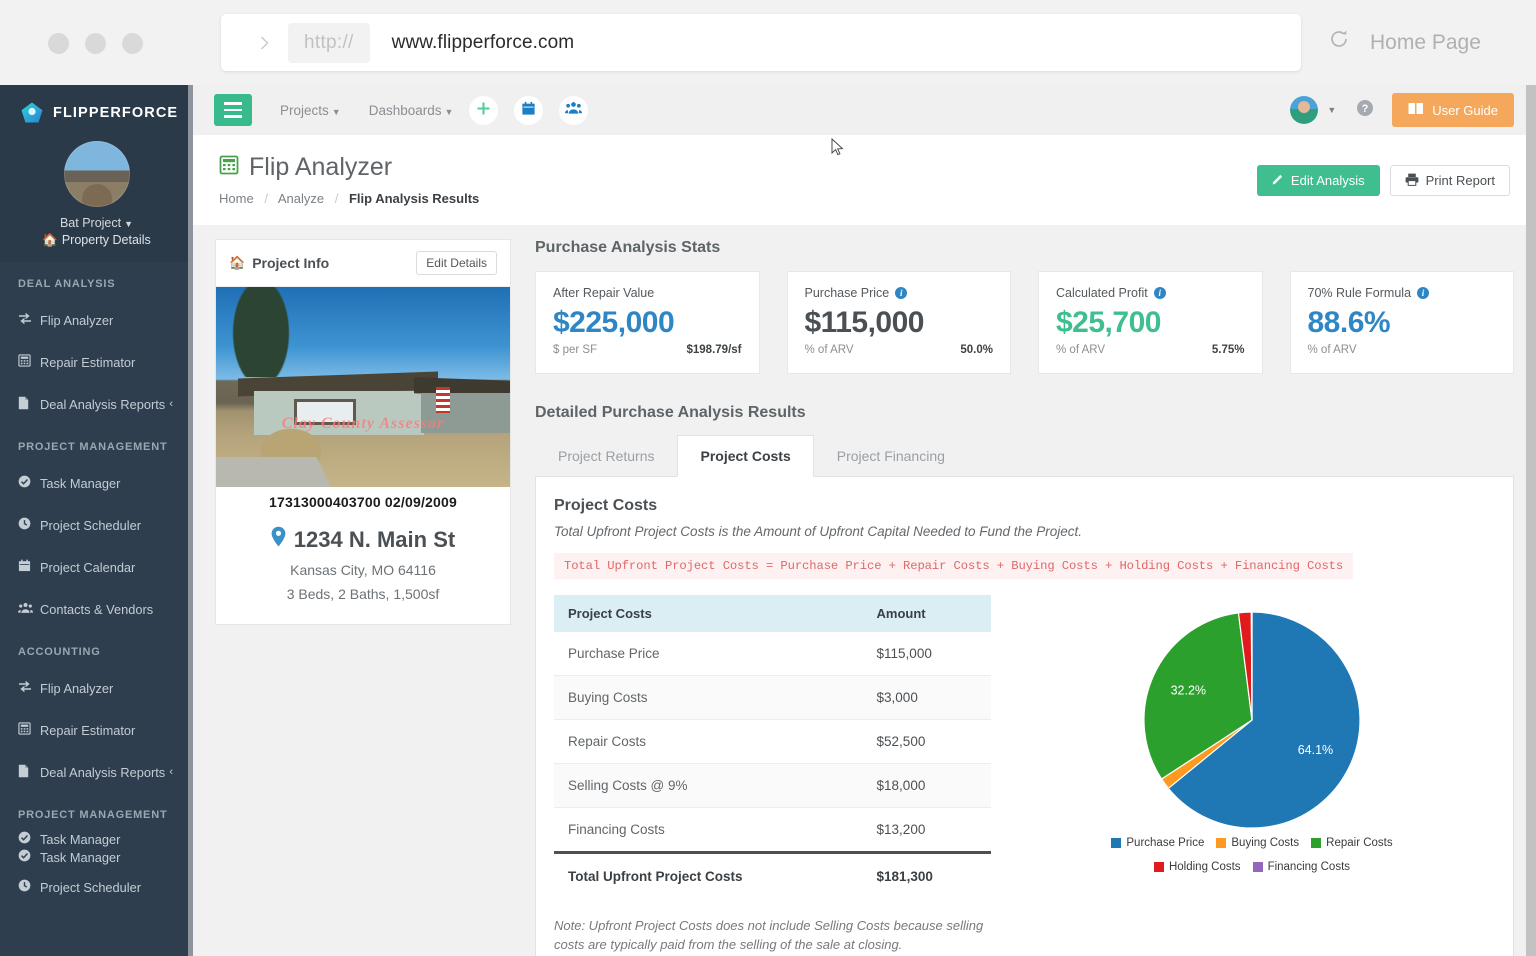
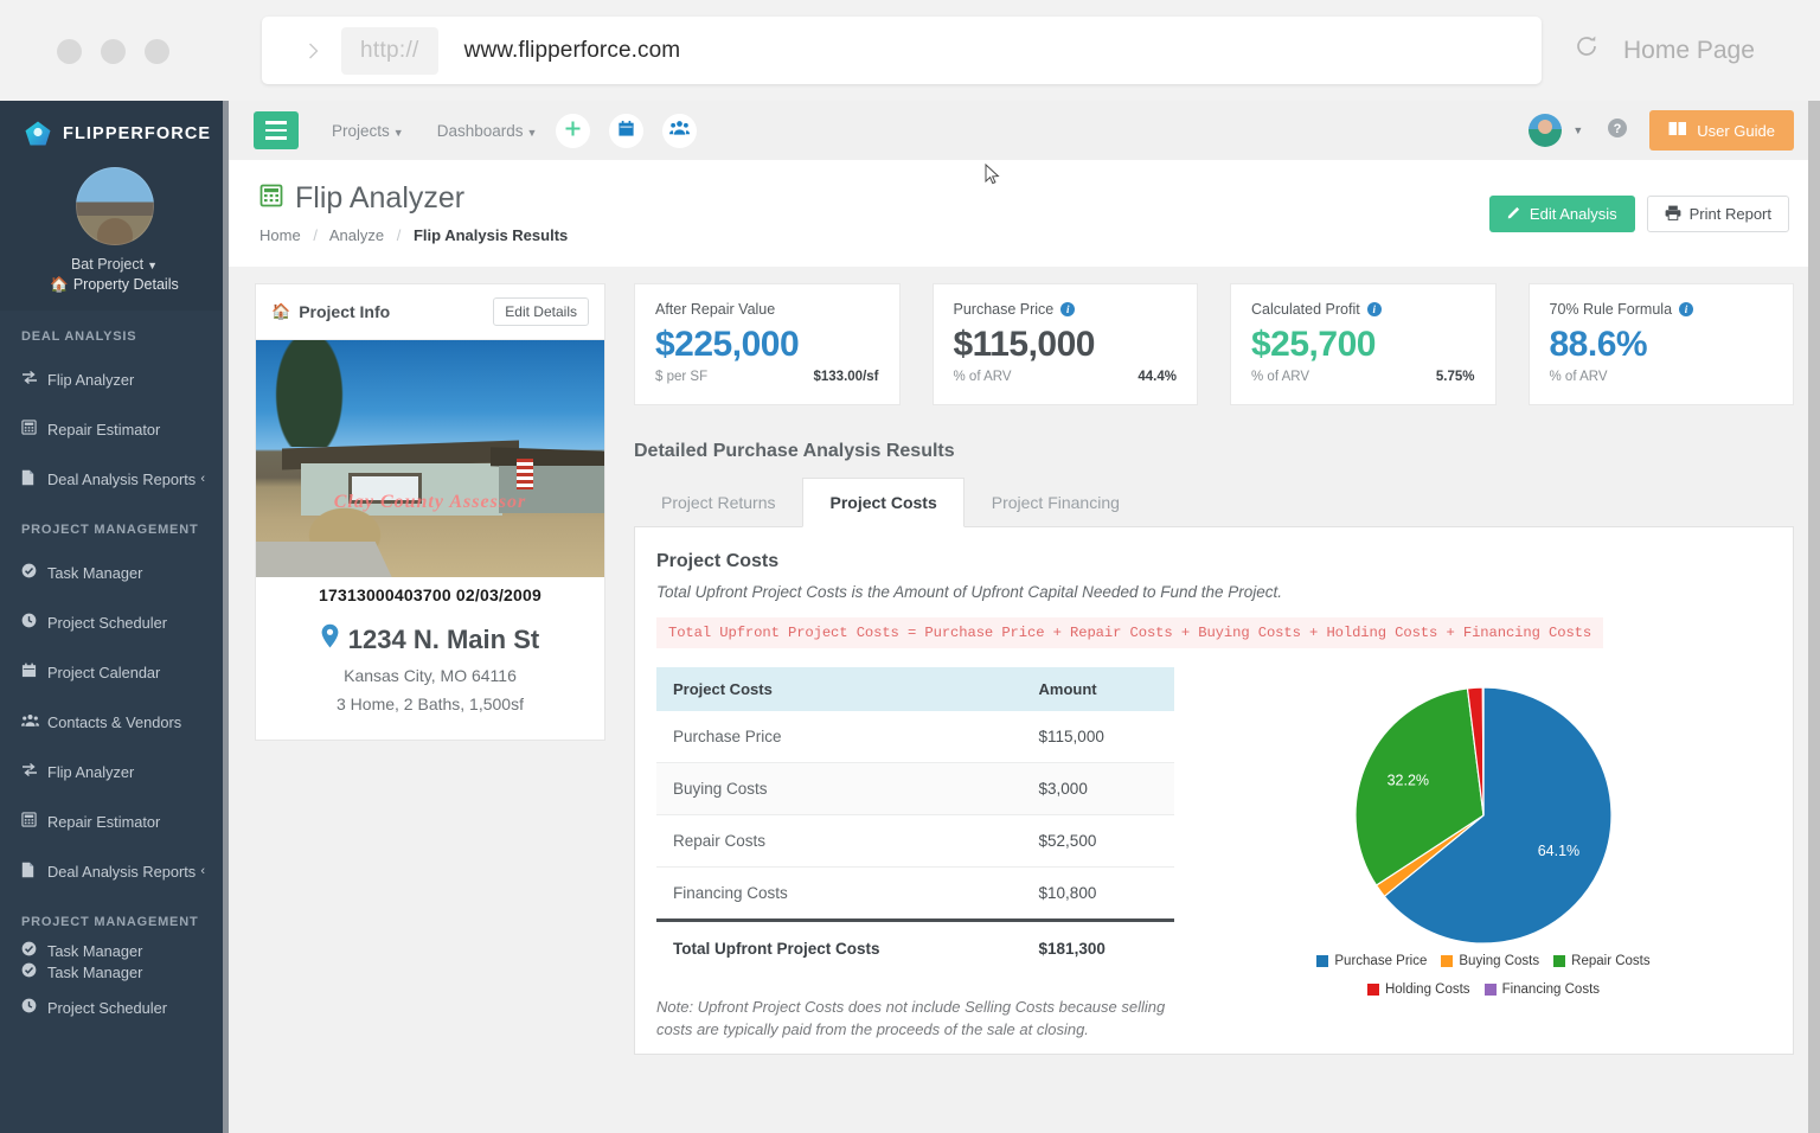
  http://
  www.flipperforce.com
  Home Page
  FLIPPERFORCE
  Bat Project ▼
  🏠 Property Details
  DEAL ANALYSIS
  Flip Analyzer
  Repair Estimator
  Deal Analysis Reports
  ‹
  PROJECT MANAGEMENT
  Task Manager
  Project Scheduler
  Project Calendar
  Contacts & Vendors
- ACCOUNTING
  Flip Analyzer
  Repair Estimator
  Deal Analysis Reports
  ‹
  PROJECT MANAGEMENT
  Task Manager
  Task Manager
  Project Scheduler
  Projects ▼
  Dashboards ▼
  ▼
  ?
  User Guide
  Flip Analyzer
  Home / Analyze / Flip Analysis Results
  Edit Analysis
  Print Report
  🏠
  Project Info
  Edit Details
  Clay County Assessor
- 17313000403700 02/09/2009
+ 17313000403700 02/03/2009
  1234 N. Main St
  Kansas City, MO 64116
- 3 Beds, 2 Baths, 1,500sf
+ 3 Home, 2 Baths, 1,500sf
- Purchase Analysis Stats
  After Repair Value
  $225,000
  $ per SF
- $198.79/sf
+ $133.00/sf
  Purchase Price
  i
  $115,000
  % of ARV
- 50.0%
+ 44.4%
  Calculated Profit
  i
  $25,700
  % of ARV
  5.75%
  70% Rule Formula
  i
  88.6%
  % of ARV
  Detailed Purchase Analysis Results
  Project Returns
  Project Costs
  Project Financing
  Project Costs
  Total Upfront Project Costs is the Amount of Upfront Capital Needed to Fund the Project.
  Total Upfront Project Costs = Purchase Price + Repair Costs + Buying Costs + Holding Costs + Financing Costs
  Project Costs	Amount
  Purchase Price	$115,000
  Buying Costs	$3,000
  Repair Costs	$52,500
- Selling Costs @ 9%	$18,000
- Financing Costs	$13,200
+ Financing Costs	$10,800
  Total Upfront Project Costs	$181,300
- Note: Upfront Project Costs does not include Selling Costs because selling costs are typically paid from the selling of the sale at closing.
+ Note: Upfront Project Costs does not include Selling Costs because selling costs are typically paid from the proceeds of the sale at closing.
  64.1%
  32.2%
  Purchase Price
  Buying Costs
  Repair Costs
  Holding Costs
  Financing Costs
